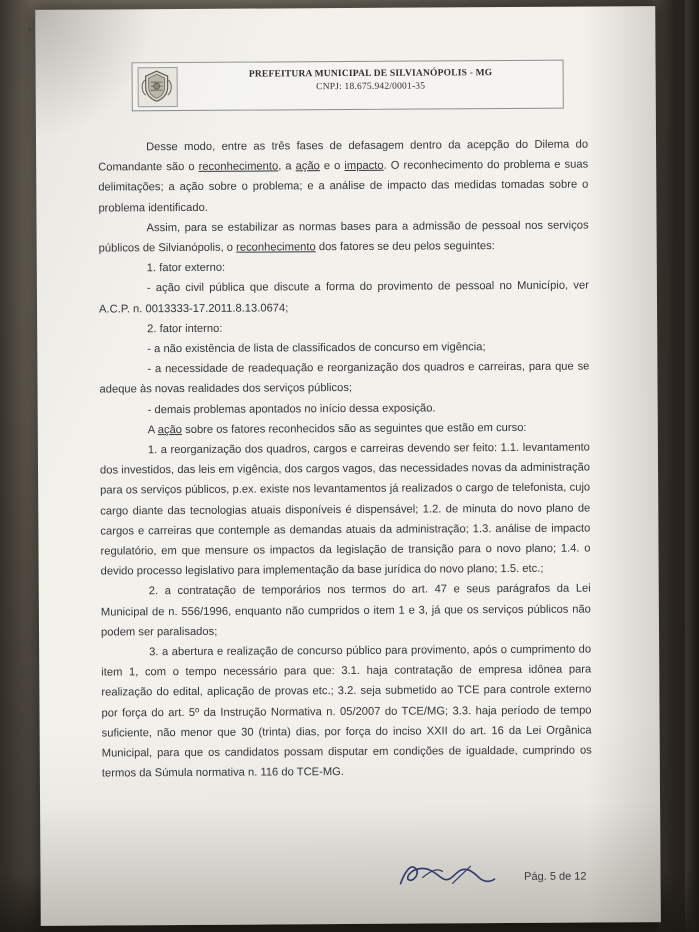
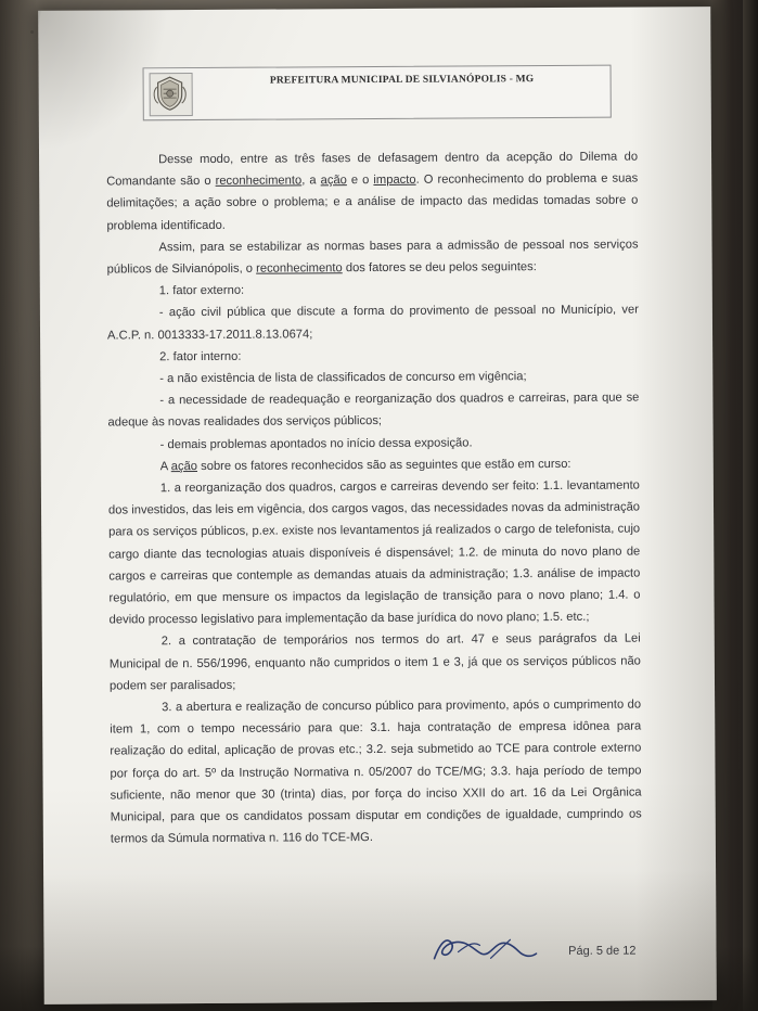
  PREFEITURA MUNICIPAL DE SILVIANÓPOLIS - MG
- CNPJ: 18.675.942/0001-35
  Desse modo, entre as três fases de defasagem dentro da acepção do Dilema do Comandante são o reconhecimento, a ação e o impacto. O reconhecimento do problema e suas delimitações; a ação sobre o problema; e a análise de impacto das medidas tomadas sobre o problema identificado.
  Assim, para se estabilizar as normas bases para a admissão de pessoal nos serviços públicos de Silvianópolis, o reconhecimento dos fatores se deu pelos seguintes:
  1. fator externo:
  - ação civil pública que discute a forma do provimento de pessoal no Município, ver A.C.P. n. 0013333-17.2011.8.13.0674;
  2. fator interno:
  - a não existência de lista de classificados de concurso em vigência;
  - a necessidade de readequação e reorganização dos quadros e carreiras, para que se adeque às novas realidades dos serviços públicos;
  - demais problemas apontados no início dessa exposição.
  A ação sobre os fatores reconhecidos são as seguintes que estão em curso:
  1. a reorganização dos quadros, cargos e carreiras devendo ser feito: 1.1. levantamento dos investidos, das leis em vigência, dos cargos vagos, das necessidades novas da administração para os serviços públicos, p.ex. existe nos levantamentos já realizados o cargo de telefonista, cujo cargo diante das tecnologias atuais disponíveis é dispensável; 1.2. de minuta do novo plano de cargos e carreiras que contemple as demandas atuais da administração; 1.3. análise de impacto regulatório, em que mensure os impactos da legislação de transição para o novo plano; 1.4. o devido processo legislativo para implementação da base jurídica do novo plano; 1.5. etc.;
  2. a contratação de temporários nos termos do art. 47 e seus parágrafos da Lei Municipal de n. 556/1996, enquanto não cumpridos o item 1 e 3, já que os serviços públicos não podem ser paralisados;
  3. a abertura e realização de concurso público para provimento, após o cumprimento do item 1, com o tempo necessário para que: 3.1. haja contratação de empresa idônea para realização do edital, aplicação de provas etc.; 3.2. seja submetido ao TCE para controle externo por força do art. 5º da Instrução Normativa n. 05/2007 do TCE/MG; 3.3. haja período de tempo suficiente, não menor que 30 (trinta) dias, por força do inciso XXII do art. 16 da Lei Orgânica Municipal, para que os candidatos possam disputar em condições de igualdade, cumprindo os termos da Súmula normativa n. 116 do TCE-MG.
  Pág. 5 de 12
